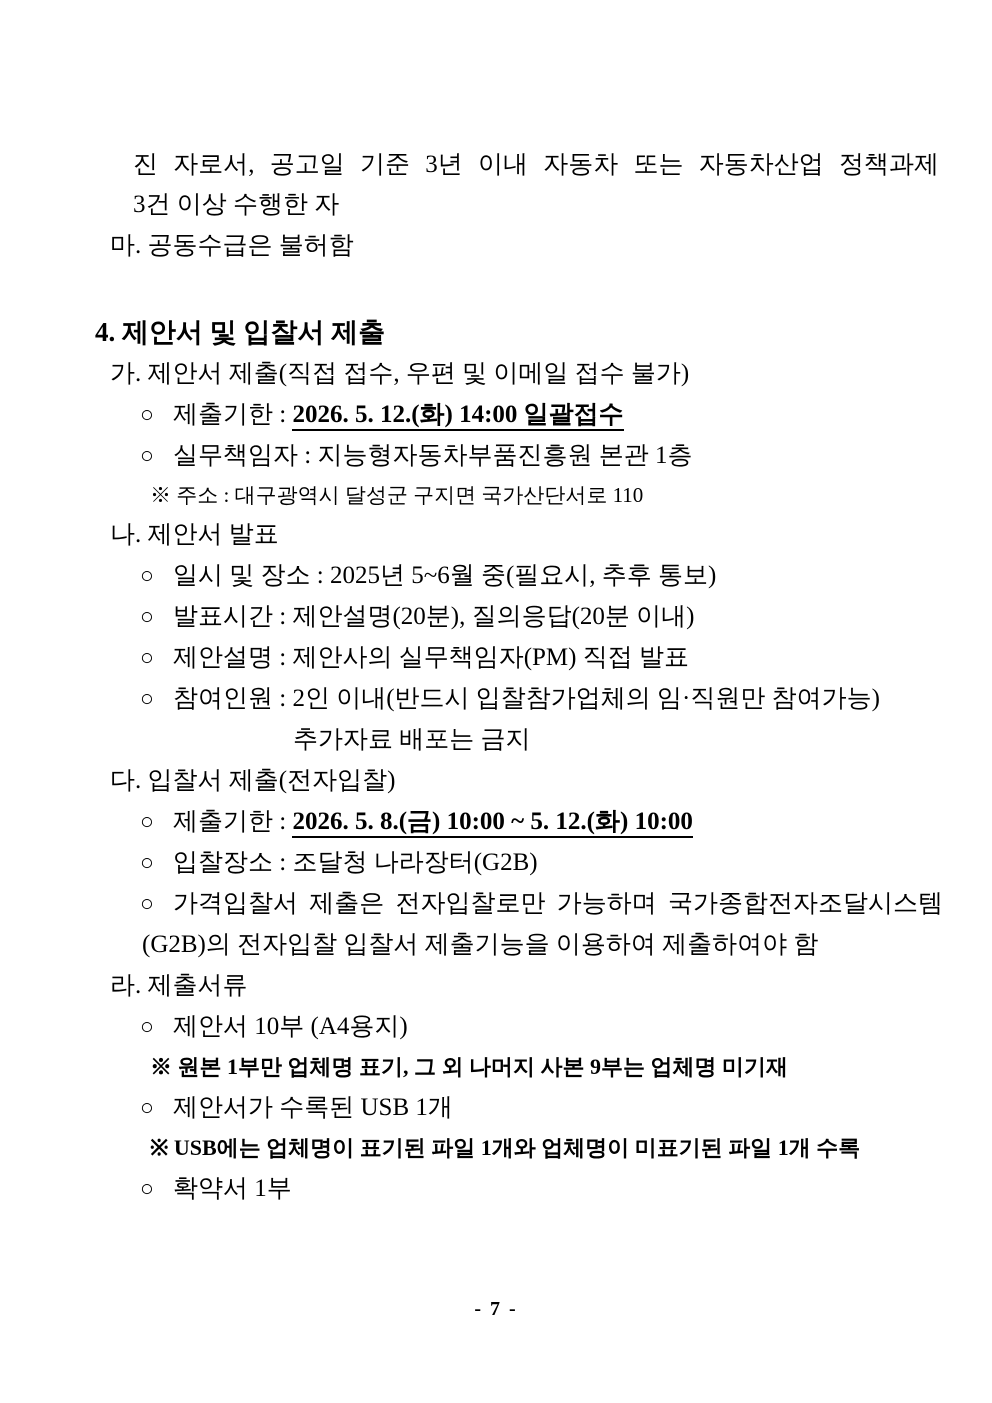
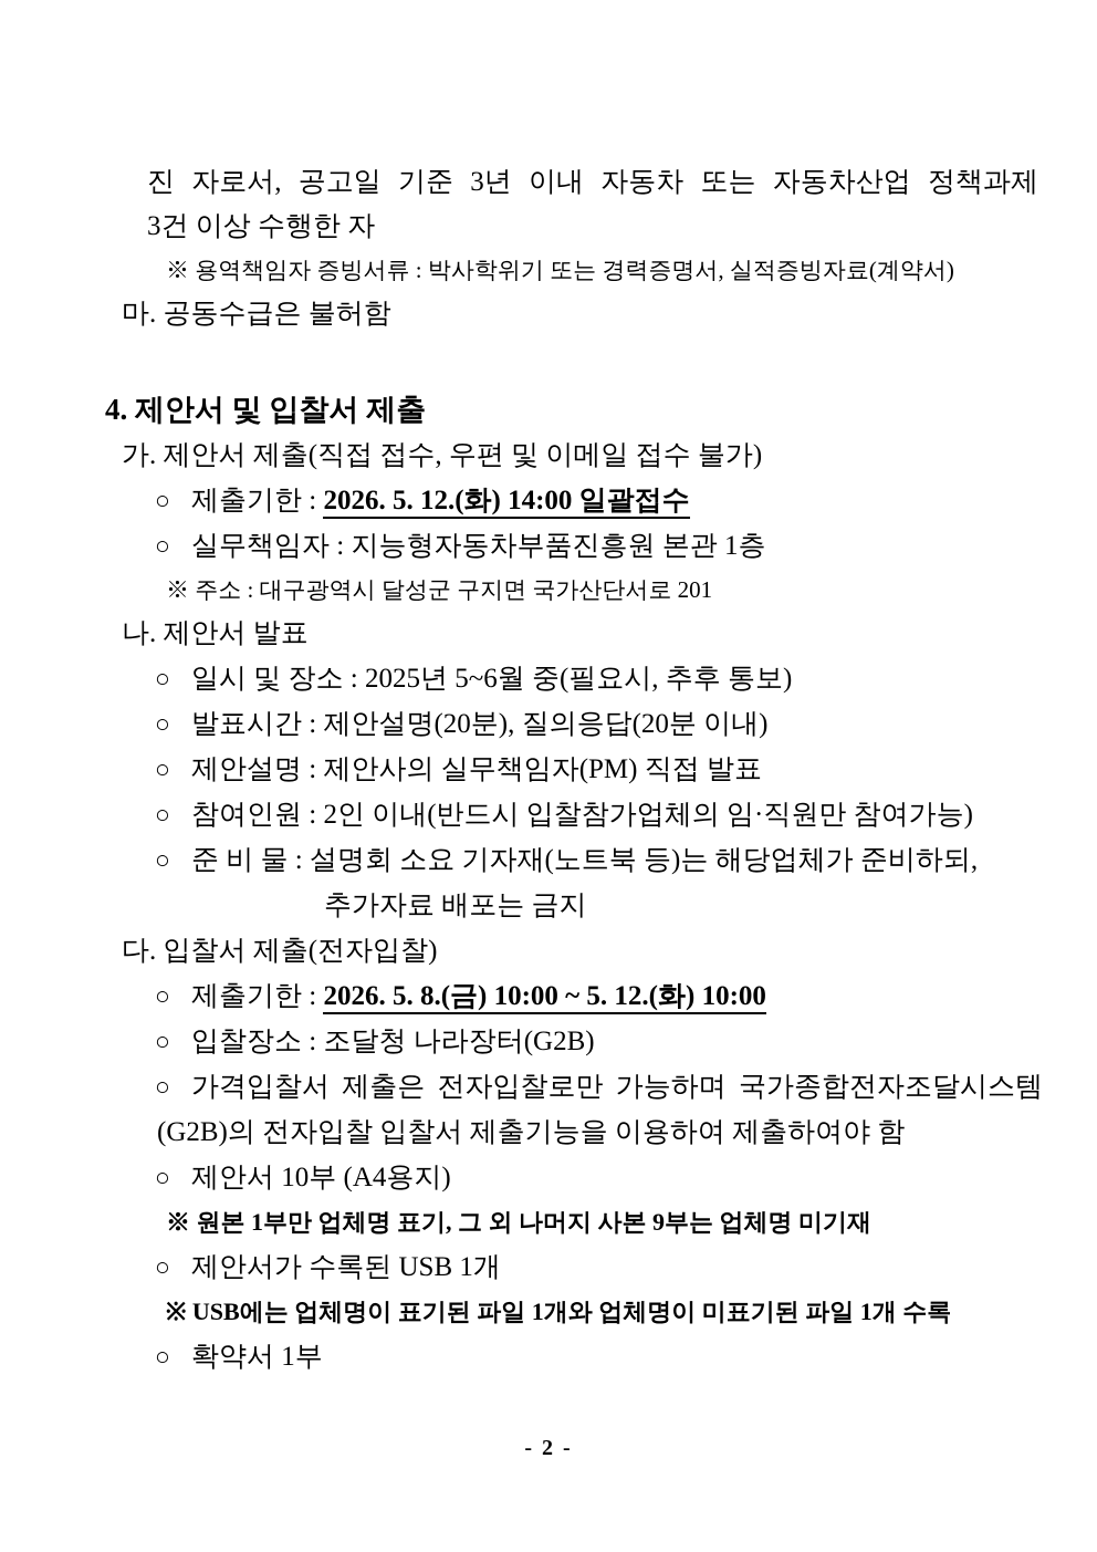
  진 자로서, 공고일 기준 3년 이내 자동차 또는 자동차산업 정책과제
  3건 이상 수행한 자
+ ※ 용역책임자 증빙서류 : 박사학위기 또는 경력증명서, 실적증빙자료(계약서)
  마. 공동수급은 불허함
  4. 제안서 및 입찰서 제출
  가. 제안서 제출(직접 접수, 우편 및 이메일 접수 불가)
  ○ 제출기한 : 2026. 5. 12.(화) 14:00 일괄접수
  ○ 실무책임자 : 지능형자동차부품진흥원 본관 1층
- ※ 주소 : 대구광역시 달성군 구지면 국가산단서로 110
+ ※ 주소 : 대구광역시 달성군 구지면 국가산단서로 201
  나. 제안서 발표
  ○ 일시 및 장소 : 2025년 5~6월 중(필요시, 추후 통보)
  ○ 발표시간 : 제안설명(20분), 질의응답(20분 이내)
  ○ 제안설명 : 제안사의 실무책임자(PM) 직접 발표
  ○ 참여인원 : 2인 이내(반드시 입찰참가업체의 임·직원만 참여가능)
+ ○ 준 비 물 : 설명회 소요 기자재(노트북 등)는 해당업체가 준비하되,
  추가자료 배포는 금지
  다. 입찰서 제출(전자입찰)
  ○ 제출기한 : 2026. 5. 8.(금) 10:00 ~ 5. 12.(화) 10:00
  ○ 입찰장소 : 조달청 나라장터(G2B)
  ○ 가격입찰서 제출은 전자입찰로만 가능하며 국가종합전자조달시스템
  (G2B)의 전자입찰 입찰서 제출기능을 이용하여 제출하여야 함
- 라. 제출서류
  ○ 제안서 10부 (A4용지)
  ※ 원본 1부만 업체명 표기, 그 외 나머지 사본 9부는 업체명 미기재
  ○ 제안서가 수록된 USB 1개
  ※ USB에는 업체명이 표기된 파일 1개와 업체명이 미표기된 파일 1개 수록
  ○ 확약서 1부
- - 7 -
+ - 2 -
